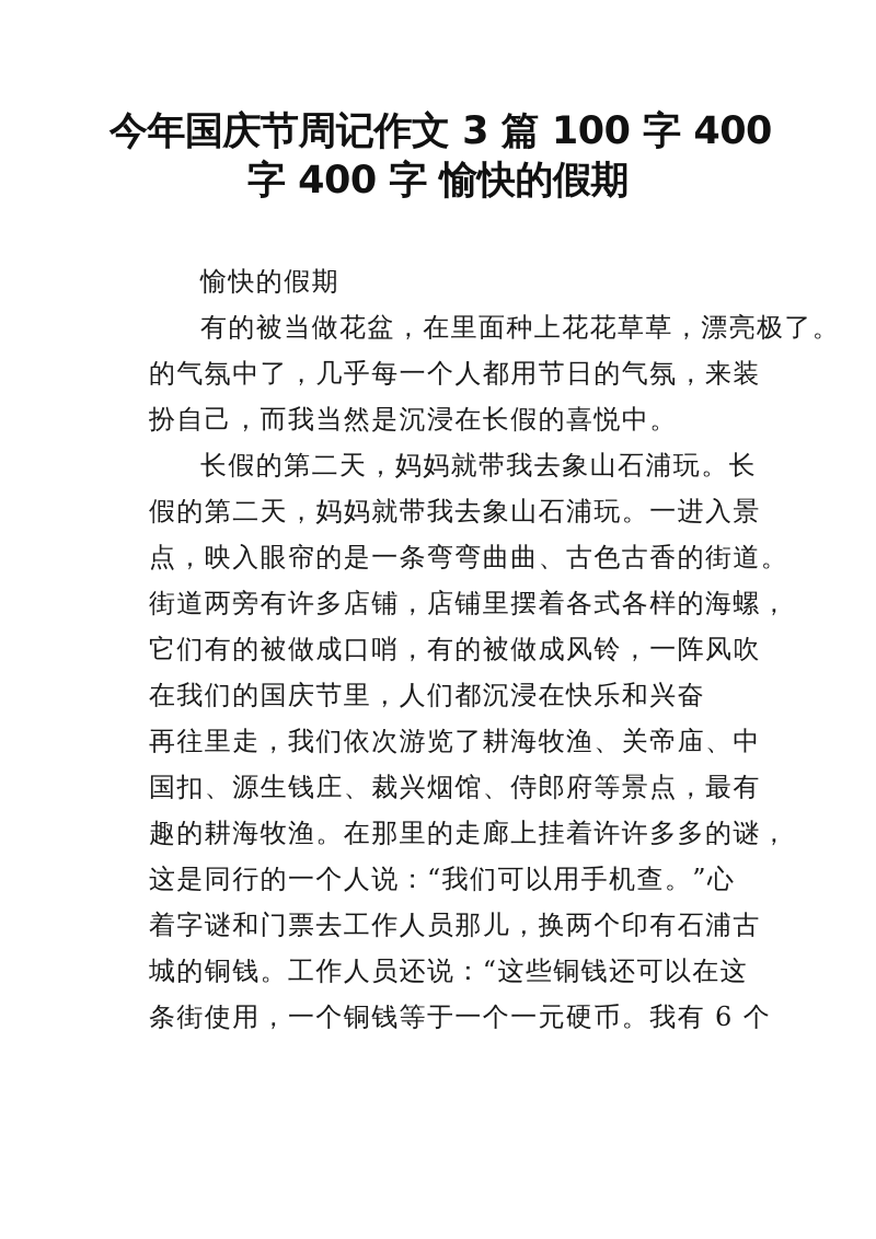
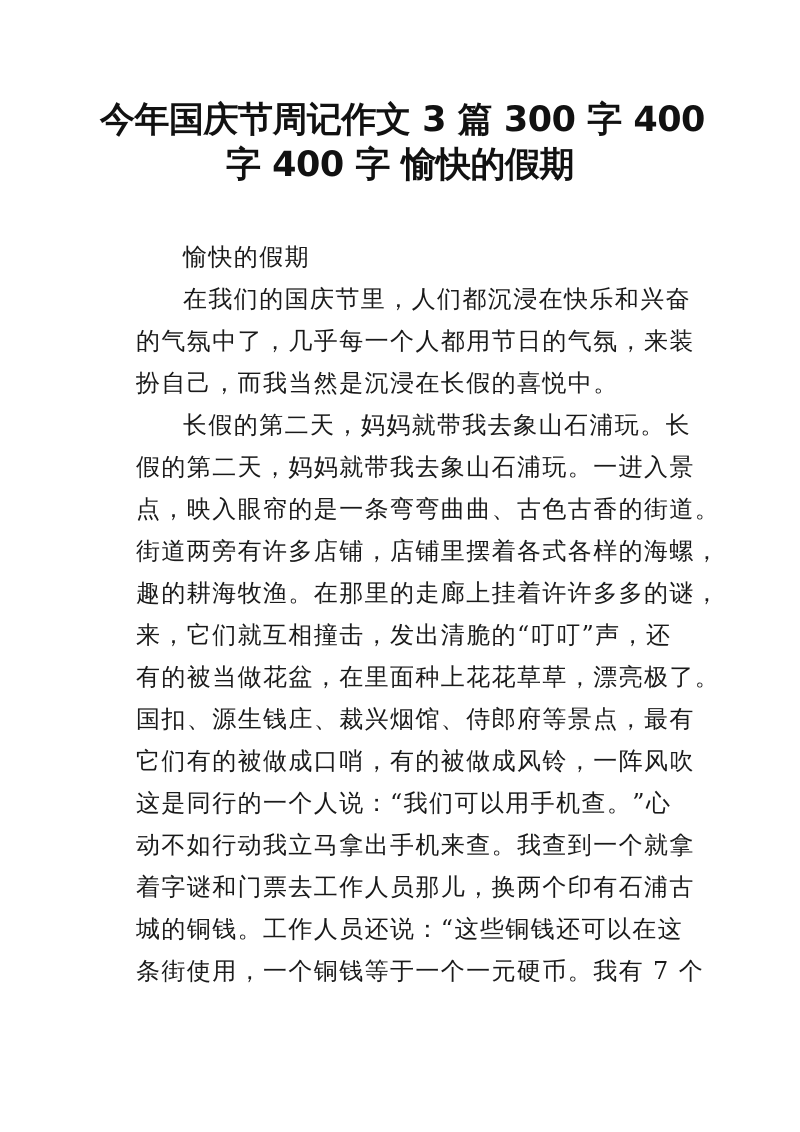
- 今年国庆节周记作文 3 篇 100 字 400
+ 今年国庆节周记作文 3 篇 300 字 400
  字 400 字 愉快的假期
  愉快的假期
- 有的被当做花盆，在里面种上花花草草，漂亮极了。
+ 在我们的国庆节里，人们都沉浸在快乐和兴奋
  的气氛中了，几乎每一个人都用节日的气氛，来装
  扮自己，而我当然是沉浸在长假的喜悦中。
  长假的第二天，妈妈就带我去象山石浦玩。长
  假的第二天，妈妈就带我去象山石浦玩。一进入景
  点，映入眼帘的是一条弯弯曲曲、古色古香的街道。
  街道两旁有许多店铺，店铺里摆着各式各样的海螺，
- 它们有的被做成口哨，有的被做成风铃，一阵风吹
+ 趣的耕海牧渔。在那里的走廊上挂着许许多多的谜，
+ 来，它们就互相撞击，发出清脆的“叮叮”声，还
- 在我们的国庆节里，人们都沉浸在快乐和兴奋
+ 有的被当做花盆，在里面种上花花草草，漂亮极了。
- 再往里走，我们依次游览了耕海牧渔、关帝庙、中
  国扣、源生钱庄、裁兴烟馆、侍郎府等景点，最有
- 趣的耕海牧渔。在那里的走廊上挂着许许多多的谜，
+ 它们有的被做成口哨，有的被做成风铃，一阵风吹
  这是同行的一个人说：“我们可以用手机查。”心
+ 动不如行动我立马拿出手机来查。我查到一个就拿
  着字谜和门票去工作人员那儿，换两个印有石浦古
  城的铜钱。工作人员还说：“这些铜钱还可以在这
- 条街使用，一个铜钱等于一个一元硬币。我有 6 个
+ 条街使用，一个铜钱等于一个一元硬币。我有 7 个
